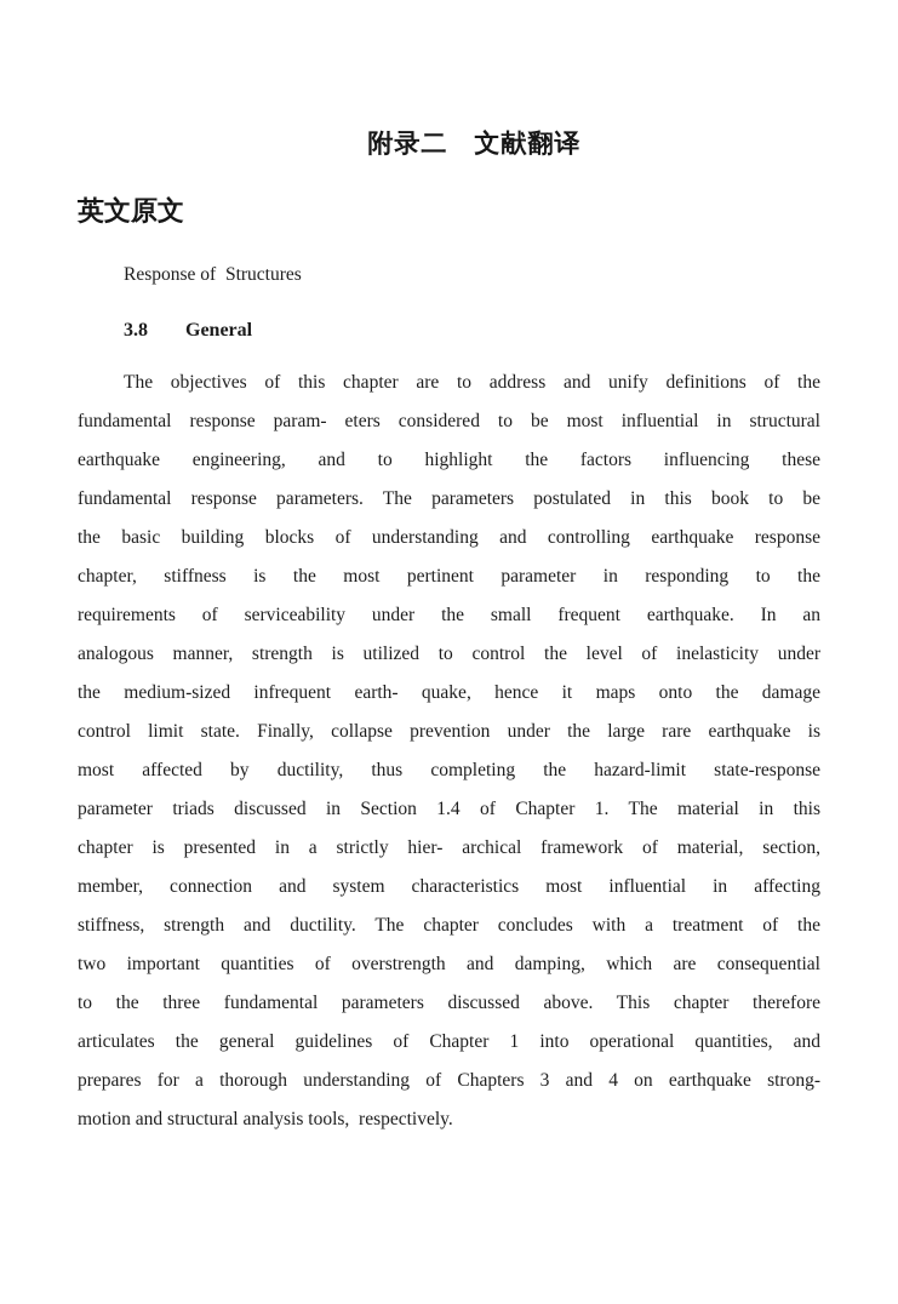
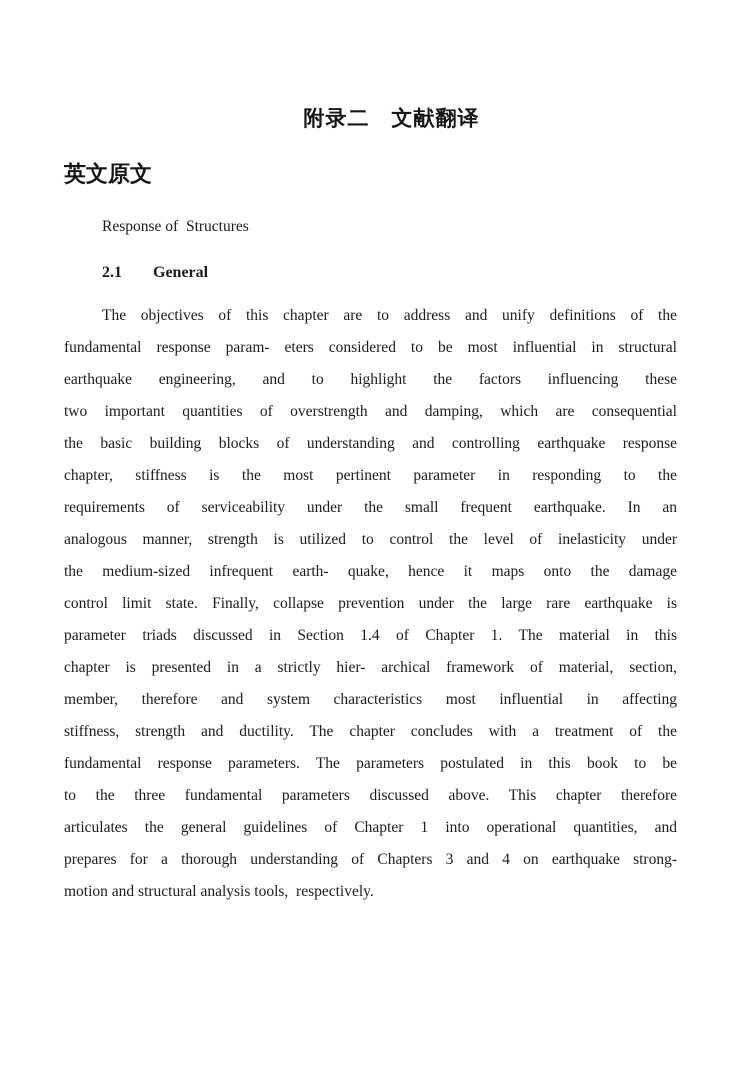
  附录二 文献翻译
  英文原文
  Response of Structures
- 3.8 General
+ 2.1 General
  The objectives of this chapter are to address and unify definitions of the
  fundamental response param- eters considered to be most influential in structural
  earthquake engineering, and to highlight the factors influencing these
- fundamental response parameters. The parameters postulated in this book to be
+ two important quantities of overstrength and damping, which are consequential
  the basic building blocks of understanding and controlling earthquake response
  chapter, stiffness is the most pertinent parameter in responding to the
  requirements of serviceability under the small frequent earthquake. In an
  analogous manner, strength is utilized to control the level of inelasticity under
  the medium-sized infrequent earth- quake, hence it maps onto the damage
  control limit state. Finally, collapse prevention under the large rare earthquake is
- most affected by ductility, thus completing the hazard-limit state-response
  parameter triads discussed in Section 1.4 of Chapter 1. The material in this
  chapter is presented in a strictly hier- archical framework of material, section,
- member, connection and system characteristics most influential in affecting
+ member, therefore and system characteristics most influential in affecting
  stiffness, strength and ductility. The chapter concludes with a treatment of the
- two important quantities of overstrength and damping, which are consequential
+ fundamental response parameters. The parameters postulated in this book to be
  to the three fundamental parameters discussed above. This chapter therefore
  articulates the general guidelines of Chapter 1 into operational quantities, and
  prepares for a thorough understanding of Chapters 3 and 4 on earthquake strong-
  motion and structural analysis tools, respectively.
